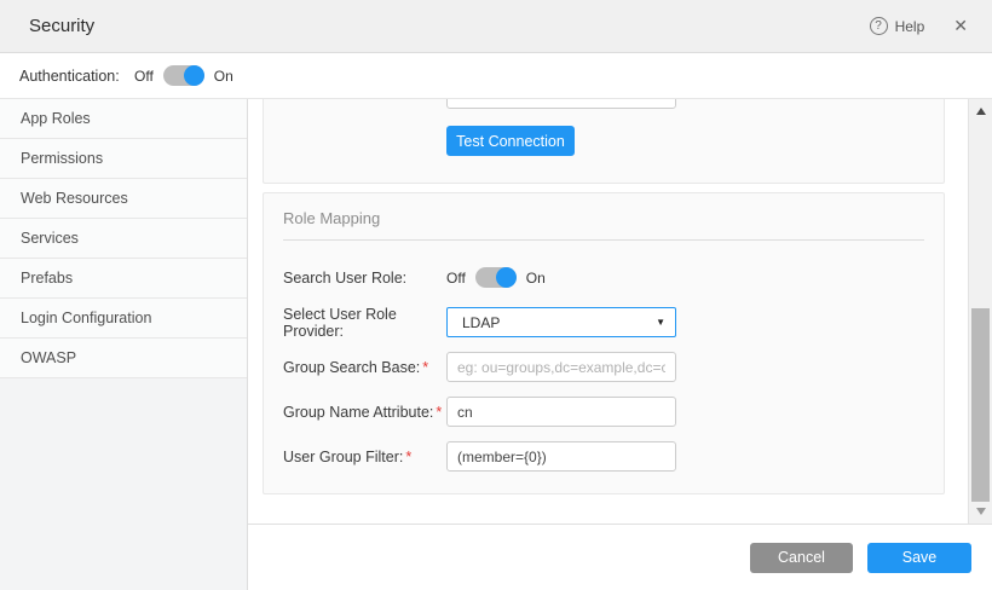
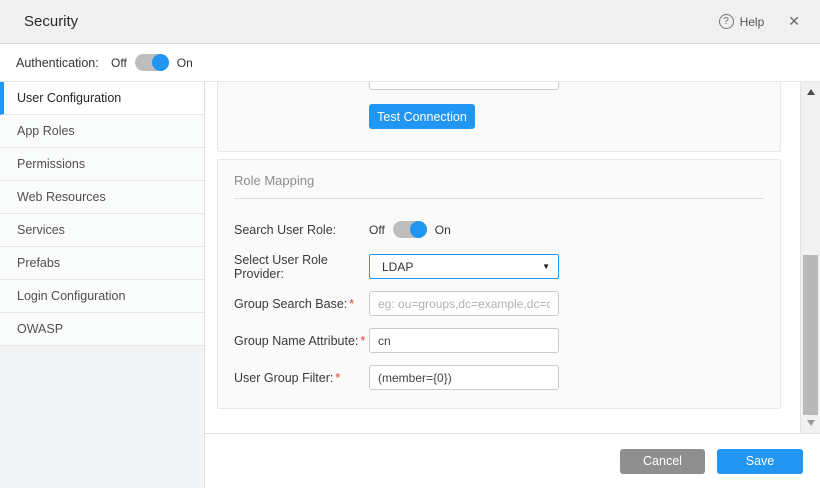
  Security
  ?
  Help
  ✕
  Authentication:
  Off
  On
+ User Configuration
  App Roles
  Permissions
  Web Resources
  Services
  Prefabs
  Login Configuration
  OWASP
  Test Connection
  Role Mapping
  Search User Role:
  Off
  On
  Select User Role Provider:
  LDAP
  ▼
  Group Search Base: *
  eg: ou=groups,dc=example,dc=c
  Group Name Attribute: *
  cn
  User Group Filter: *
  (member={0})
  Cancel
  Save
